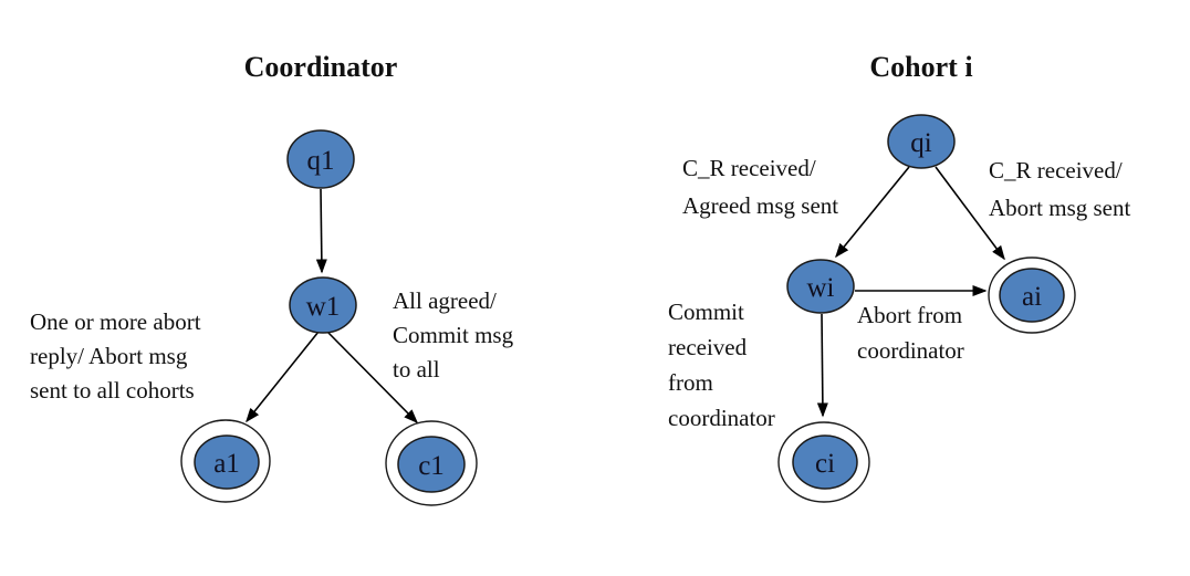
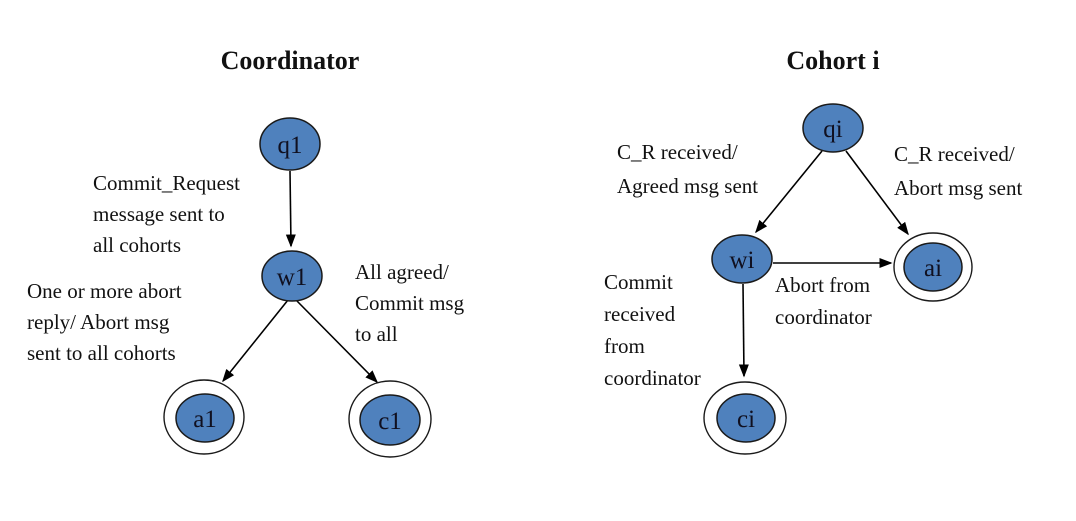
  q1
  w1
  a1
  c1
  qi
  wi
  ai
  ci
  Coordinator
  Cohort i
+ Commit_Request
+ message sent to
+ all cohorts
  One or more abort
  reply/ Abort msg
  sent to all cohorts
  All agreed/
  Commit msg
  to all
  C_R received/
  Agreed msg sent
  C_R received/
  Abort msg sent
  Commit
  received
  from
  coordinator
  Abort from
  coordinator
